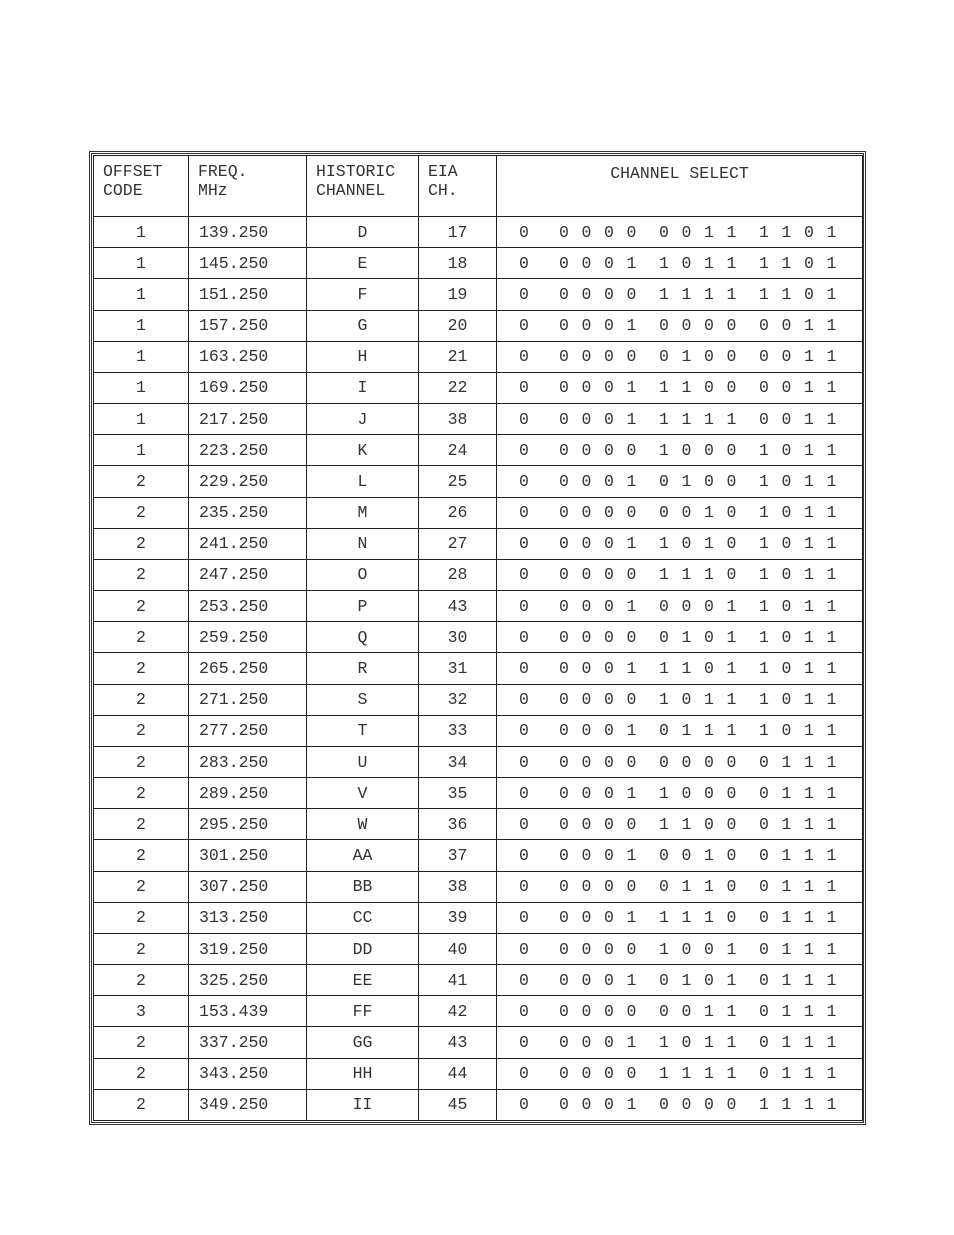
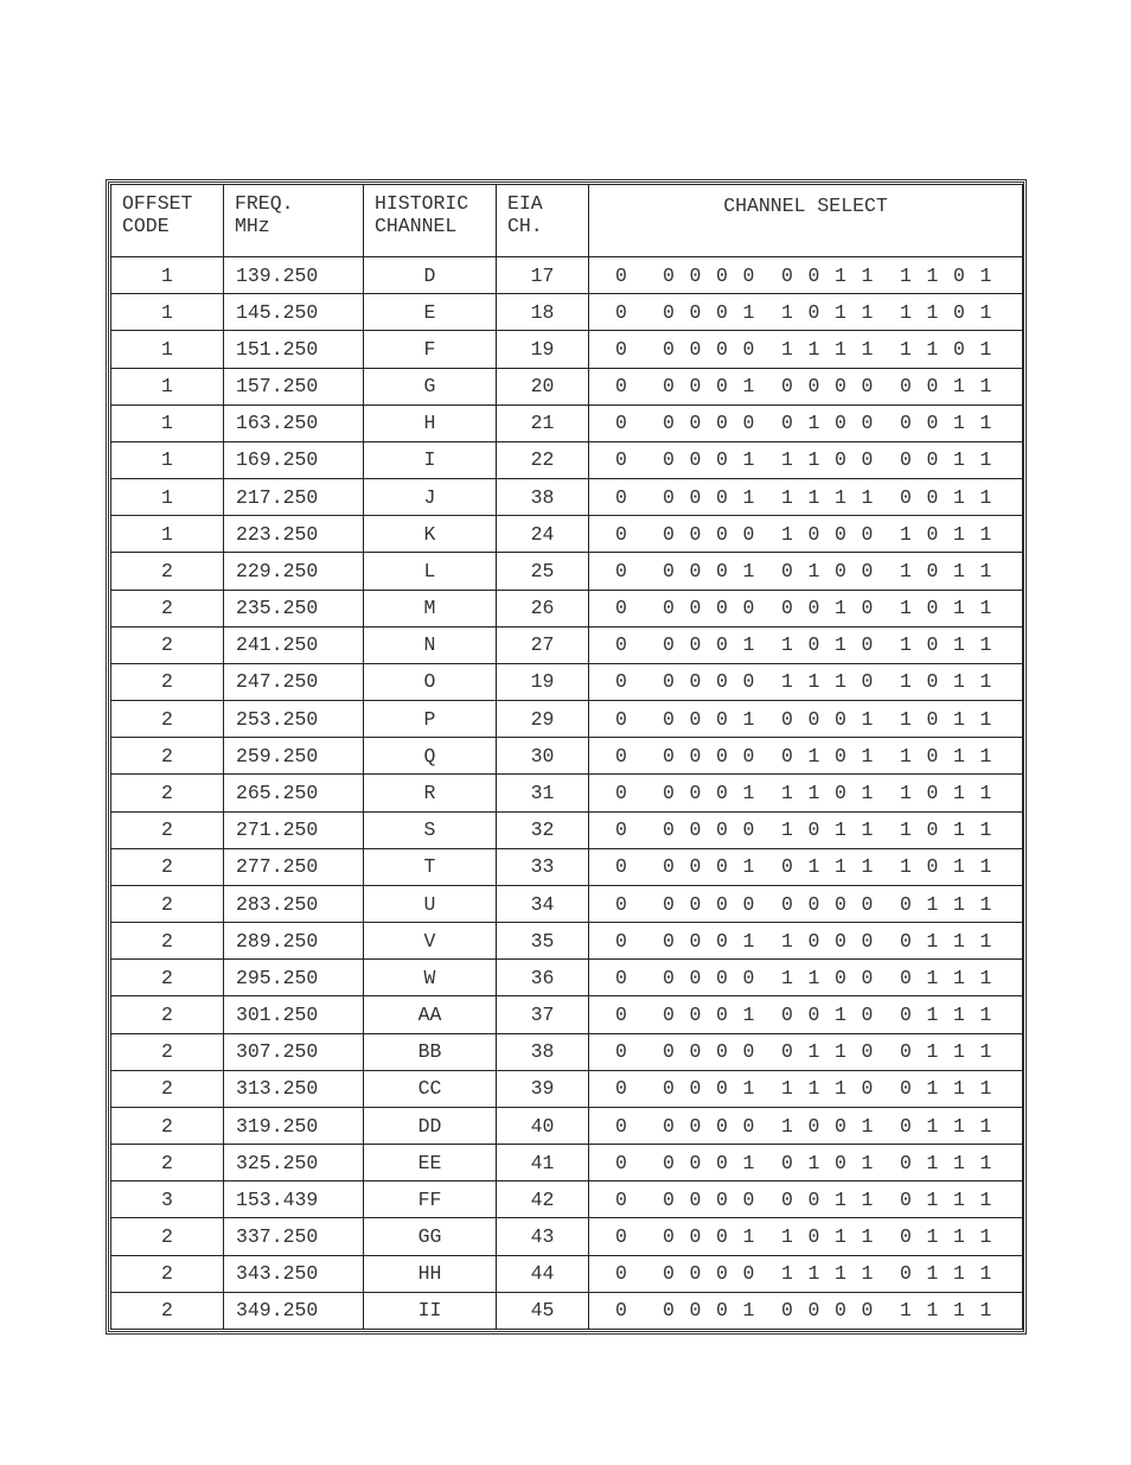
  OFFSETCODE	FREQ.MHz	HISTORICCHANNEL	EIACH.	CHANNEL SELECT
  1	139.250	D	17	0 0 0 0 0 0 0 1 1 1 1 0 1
  1	145.250	E	18	0 0 0 0 1 1 0 1 1 1 1 0 1
  1	151.250	F	19	0 0 0 0 0 1 1 1 1 1 1 0 1
  1	157.250	G	20	0 0 0 0 1 0 0 0 0 0 0 1 1
  1	163.250	H	21	0 0 0 0 0 0 1 0 0 0 0 1 1
  1	169.250	I	22	0 0 0 0 1 1 1 0 0 0 0 1 1
  1	217.250	J	38	0 0 0 0 1 1 1 1 1 0 0 1 1
  1	223.250	K	24	0 0 0 0 0 1 0 0 0 1 0 1 1
  2	229.250	L	25	0 0 0 0 1 0 1 0 0 1 0 1 1
  2	235.250	M	26	0 0 0 0 0 0 0 1 0 1 0 1 1
  2	241.250	N	27	0 0 0 0 1 1 0 1 0 1 0 1 1
- 2	247.250	O	28	0 0 0 0 0 1 1 1 0 1 0 1 1
+ 2	247.250	O	19	0 0 0 0 0 1 1 1 0 1 0 1 1
- 2	253.250	P	43	0 0 0 0 1 0 0 0 1 1 0 1 1
+ 2	253.250	P	29	0 0 0 0 1 0 0 0 1 1 0 1 1
  2	259.250	Q	30	0 0 0 0 0 0 1 0 1 1 0 1 1
  2	265.250	R	31	0 0 0 0 1 1 1 0 1 1 0 1 1
  2	271.250	S	32	0 0 0 0 0 1 0 1 1 1 0 1 1
  2	277.250	T	33	0 0 0 0 1 0 1 1 1 1 0 1 1
  2	283.250	U	34	0 0 0 0 0 0 0 0 0 0 1 1 1
  2	289.250	V	35	0 0 0 0 1 1 0 0 0 0 1 1 1
  2	295.250	W	36	0 0 0 0 0 1 1 0 0 0 1 1 1
  2	301.250	AA	37	0 0 0 0 1 0 0 1 0 0 1 1 1
  2	307.250	BB	38	0 0 0 0 0 0 1 1 0 0 1 1 1
  2	313.250	CC	39	0 0 0 0 1 1 1 1 0 0 1 1 1
  2	319.250	DD	40	0 0 0 0 0 1 0 0 1 0 1 1 1
  2	325.250	EE	41	0 0 0 0 1 0 1 0 1 0 1 1 1
  3	153.439	FF	42	0 0 0 0 0 0 0 1 1 0 1 1 1
  2	337.250	GG	43	0 0 0 0 1 1 0 1 1 0 1 1 1
  2	343.250	HH	44	0 0 0 0 0 1 1 1 1 0 1 1 1
  2	349.250	II	45	0 0 0 0 1 0 0 0 0 1 1 1 1
